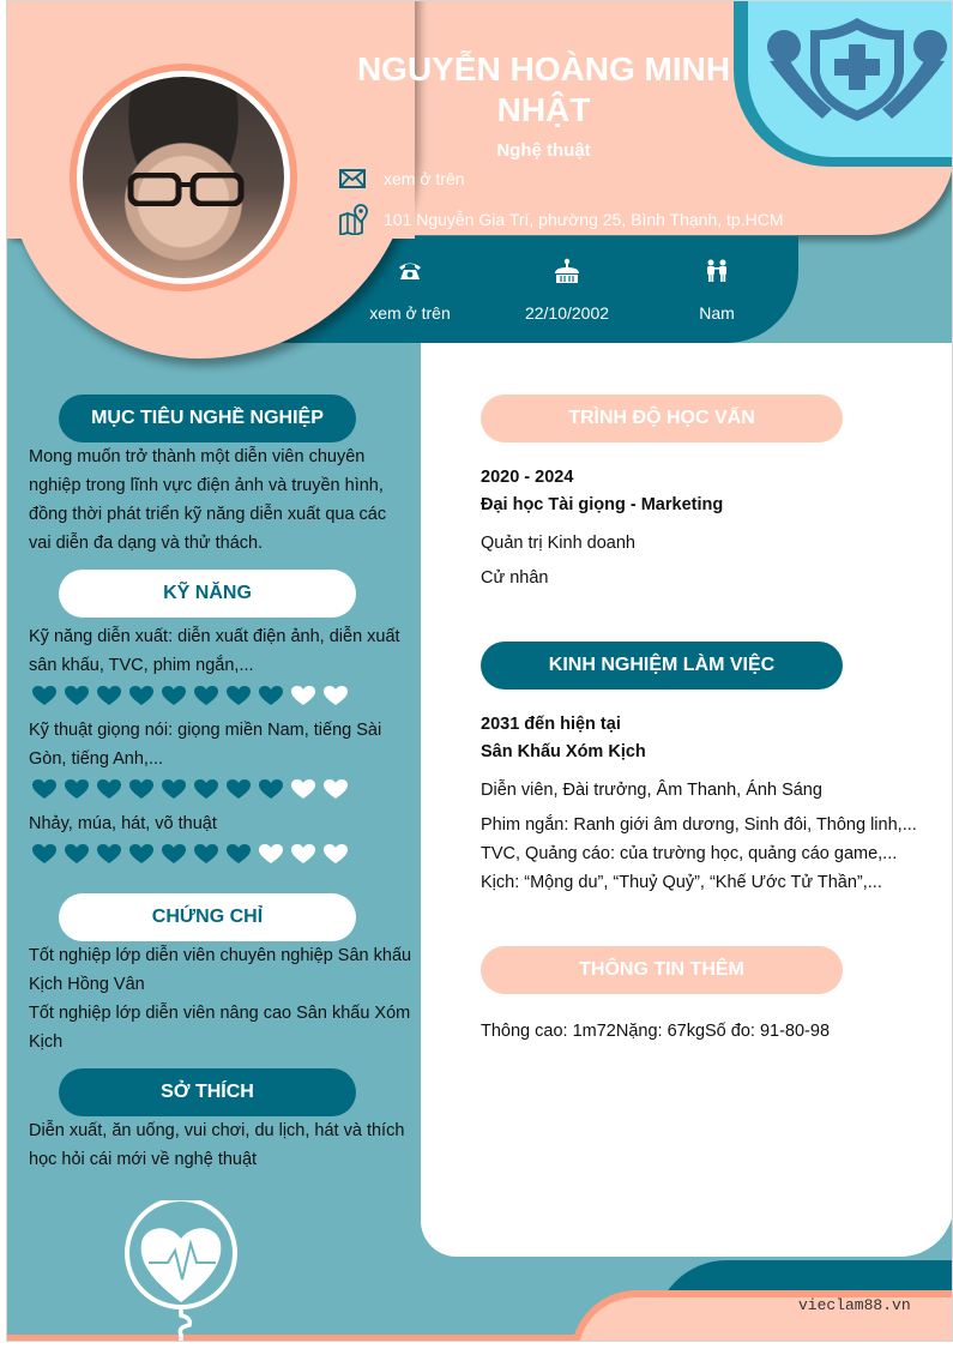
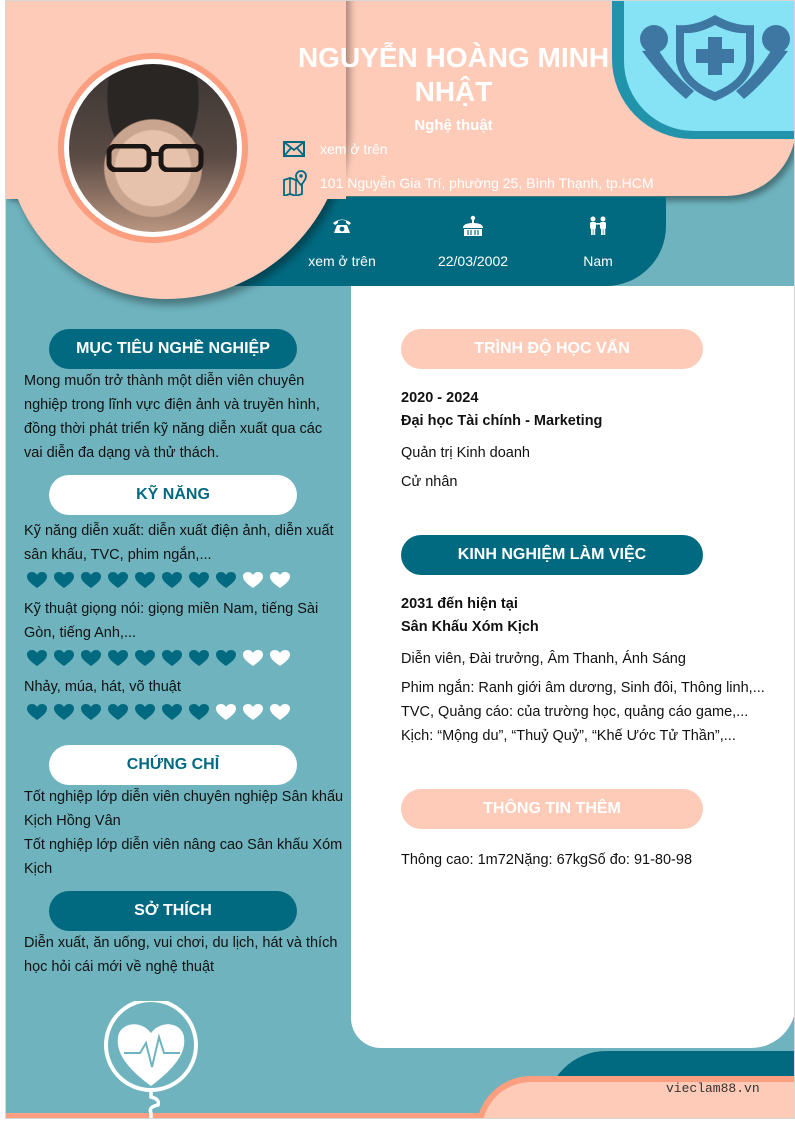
  NGUYỄN HOÀNG MINH NHẬT
  Nghệ thuật
  xem ở trên
  101 Nguyễn Gia Trí, phường 25, Bình Thạnh, tp.HCM
  xem ở trên
- 22/10/2002
+ 22/03/2002
  Nam
  MỤC TIÊU NGHỀ NGHIỆP
  Mong muốn trở thành một diễn viên chuyên nghiệp trong lĩnh vực điện ảnh và truyền hình, đồng thời phát triển kỹ năng diễn xuất qua các vai diễn đa dạng và thử thách.
  KỸ NĂNG
  Kỹ năng diễn xuất: diễn xuất điện ảnh, diễn xuất sân khấu, TVC, phim ngắn,...
  Kỹ thuật giọng nói: giọng miền Nam, tiếng Sài Gòn, tiếng Anh,...
  Nhảy, múa, hát, võ thuật
  CHỨNG CHỈ
  Tốt nghiệp lớp diễn viên chuyên nghiệp Sân khấu Kịch Hồng Vân
  Tốt nghiệp lớp diễn viên nâng cao Sân khấu Xóm Kịch
  SỞ THÍCH
  Diễn xuất, ăn uống, vui chơi, du lịch, hát và thích học hỏi cái mới về nghệ thuật
  TRÌNH ĐỘ HỌC VẤN
  2020 - 2024
- Đại học Tài giọng - Marketing
+ Đại học Tài chính - Marketing
  Quản trị Kinh doanh
  Cử nhân
  KINH NGHIỆM LÀM VIỆC
  2031 đến hiện tại
  Sân Khấu Xóm Kịch
  Diễn viên, Đài trưởng, Âm Thanh, Ánh Sáng
  Phim ngắn: Ranh giới âm dương, Sinh đôi, Thông linh,...
  TVC, Quảng cáo: của trường học, quảng cáo game,...
  Kịch: “Mộng du”, “Thuỷ Quỷ”, “Khế Ước Tử Thần”,...
  THÔNG TIN THÊM
  Thông cao: 1m72Nặng: 67kgSố đo: 91-80-98
  vieclam88.vn
